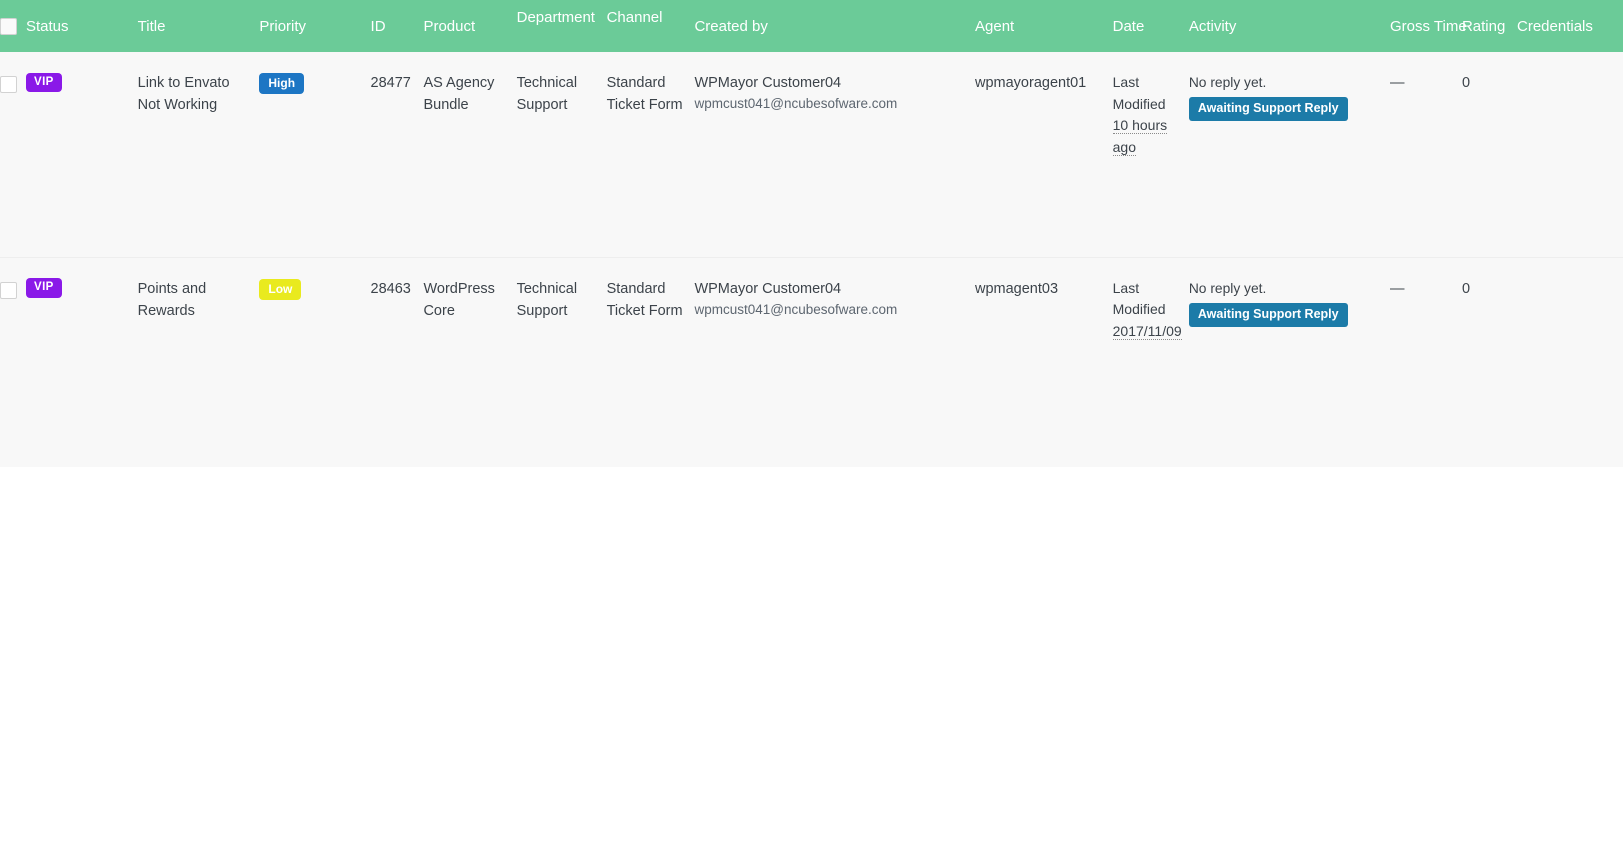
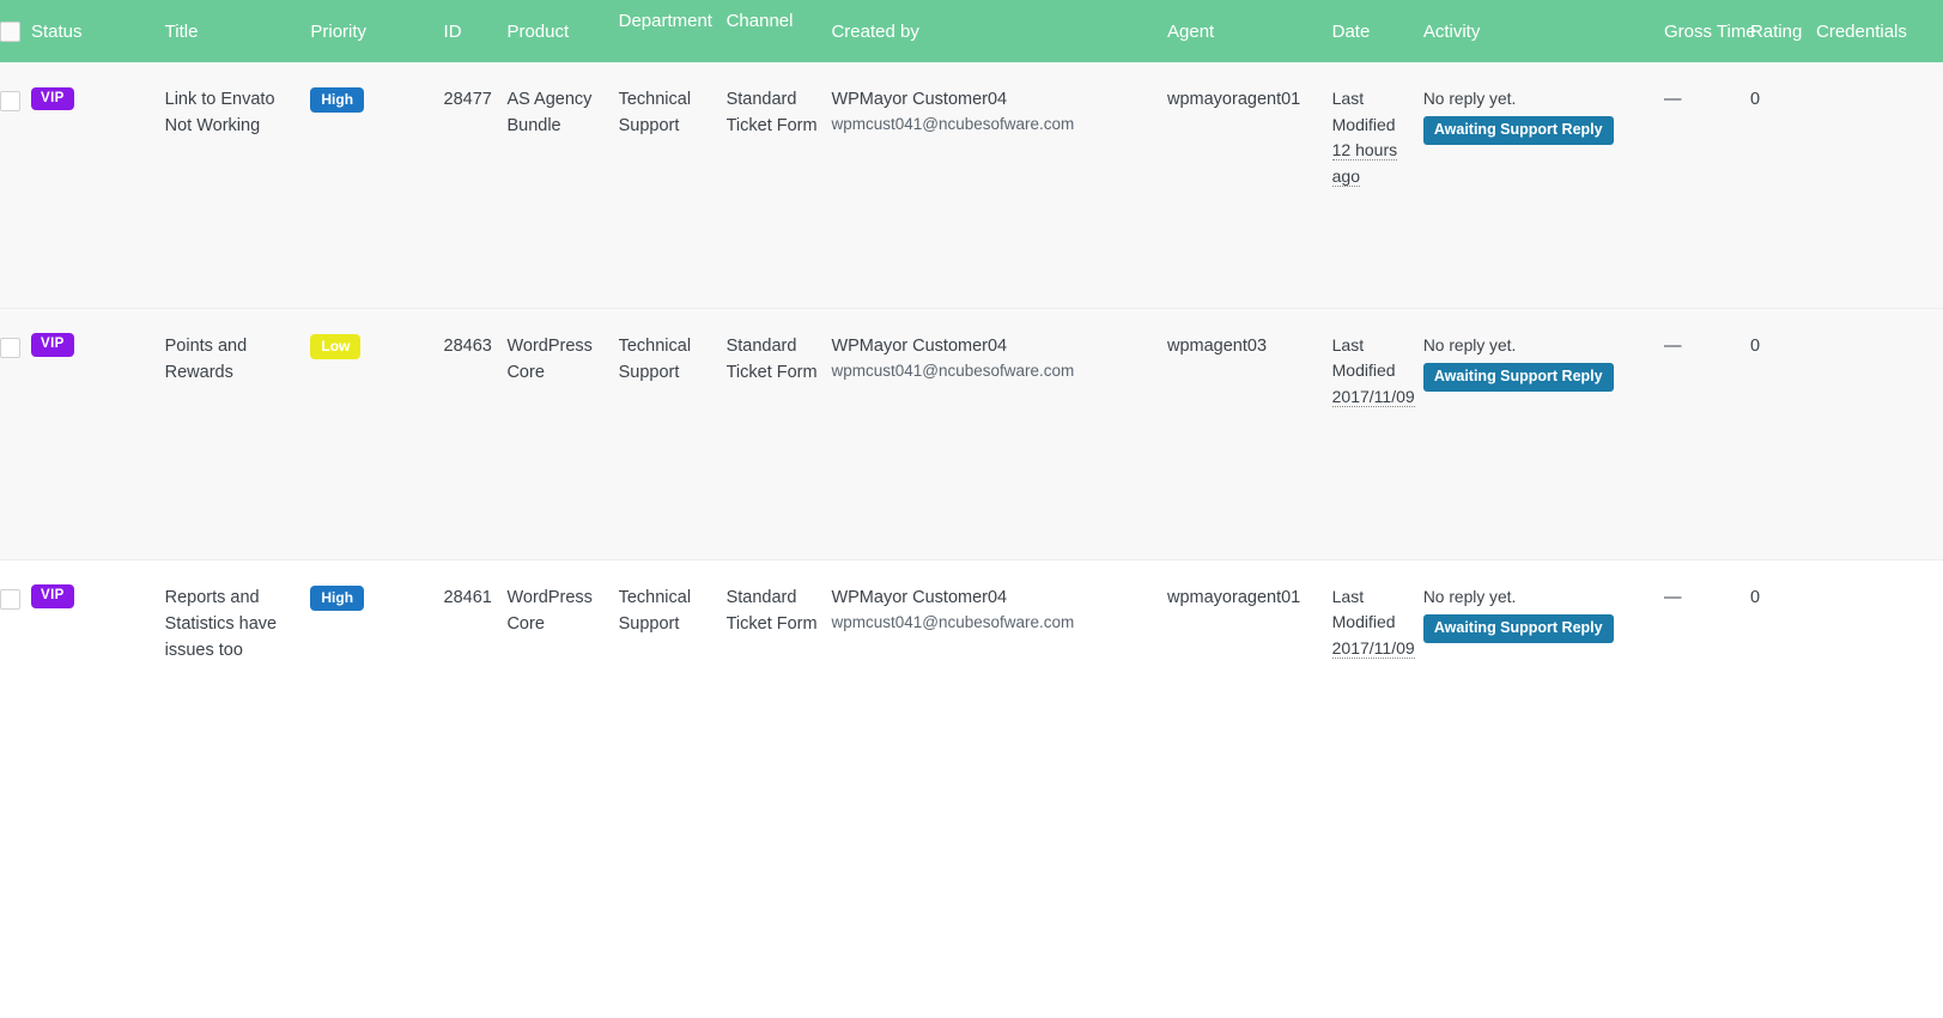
  Status	Title	Priority	ID	Product	Department	Channel	Created by	Agent	Date	Activity	Gross Tim	Rating	Credentials
- VIP	Link to Envato Not Working	High	28477	AS Agency Bundle	Technical Support	Standard Ticket Form	WPMayor Customer04wpmcust041@ncubesofware.com	wpmayoragent01	Last Modified10 hours ago	No reply yet.Awaiting Support Reply	—	0
+ VIP	Link to Envato Not Working	High	28477	AS Agency Bundle	Technical Support	Standard Ticket Form	WPMayor Customer04wpmcust041@ncubesofware.com	wpmayoragent01	Last Modified12 hours ago	No reply yet.Awaiting Support Reply	—	0
  VIP	Points and Rewards	Low	28463	WordPress Core	Technical Support	Standard Ticket Form	WPMayor Customer04wpmcust041@ncubesofware.com	wpmagent03	Last Modified2017/11/09	No reply yet.Awaiting Support Reply	—	0
+ VIP	Reports and Statistics have issues too	High	28461	WordPress Core	Technical Support	Standard Ticket Form	WPMayor Customer04wpmcust041@ncubesofware.com	wpmayoragent01	Last Modified2017/11/09	No reply yet.Awaiting Support Reply	—	0
